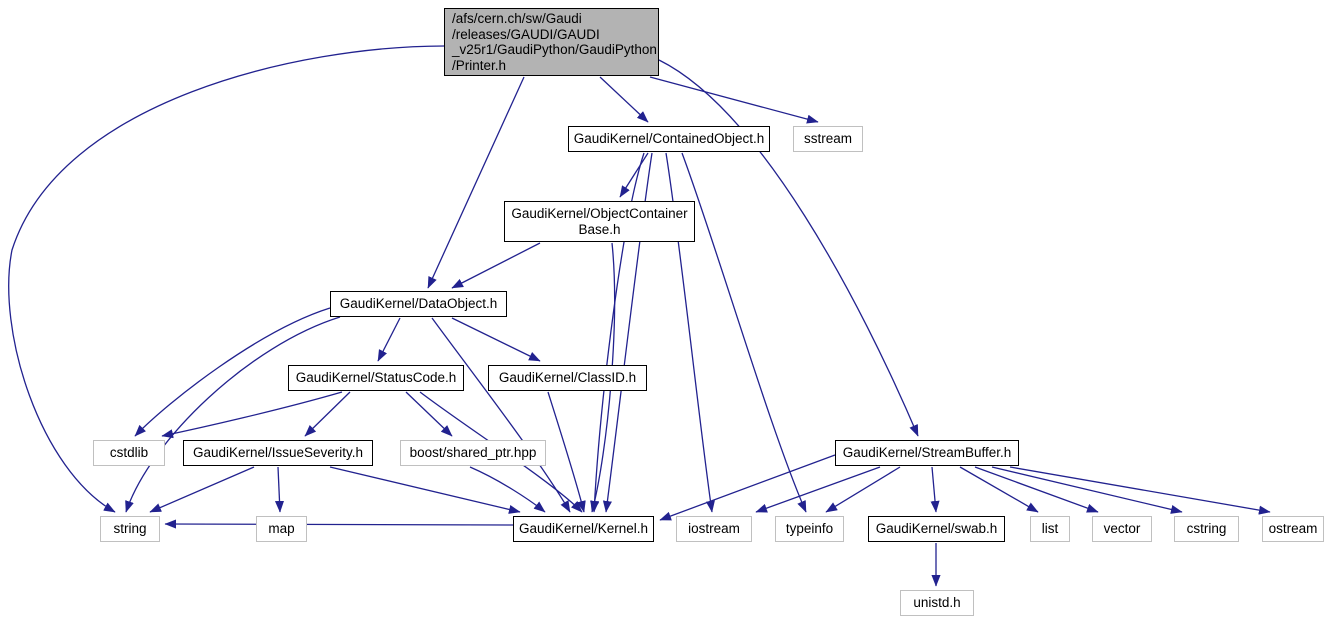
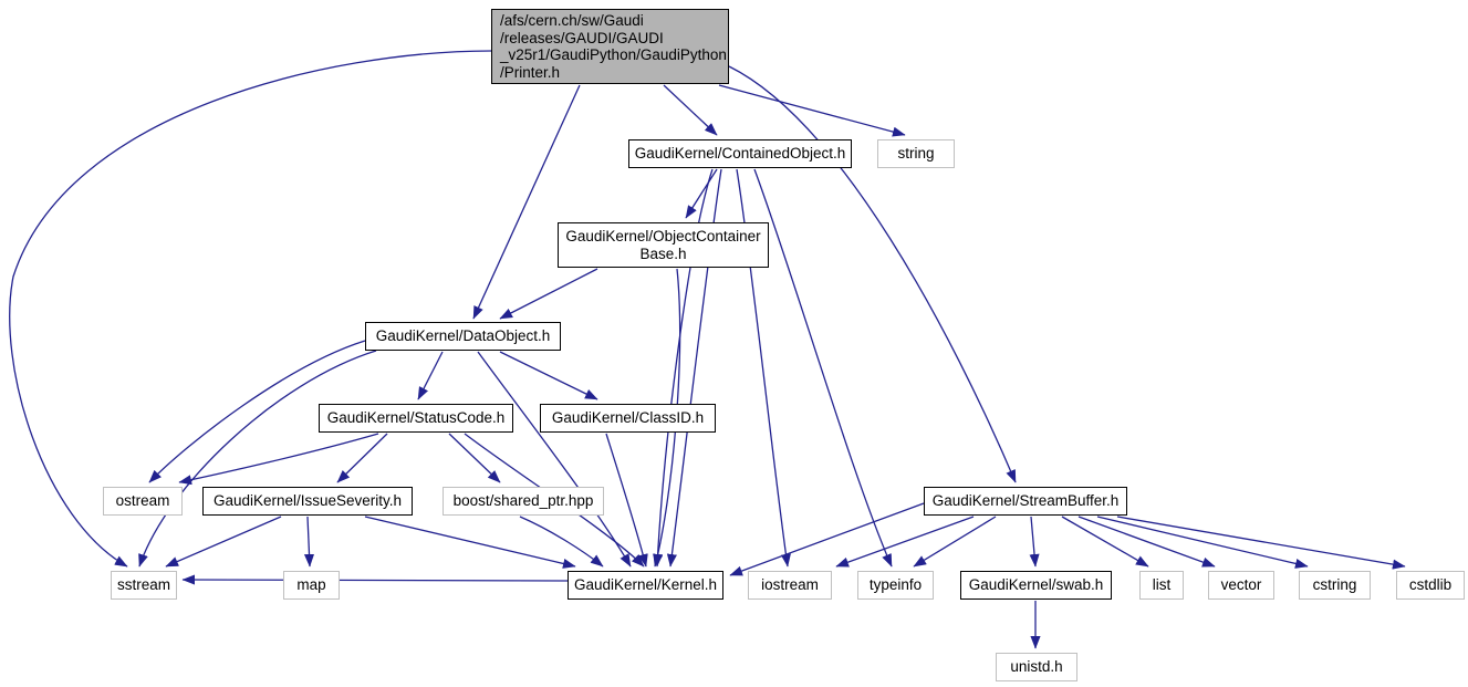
  /afs/cern.ch/sw/Gaudi
  /releases/GAUDI/GAUDI
  _v25r1/GaudiPython/GaudiPython
  /Printer.h
  GaudiKernel/ContainedObject.h
- sstream
+ string
  GaudiKernel/ObjectContainer
  Base.h
  GaudiKernel/DataObject.h
  GaudiKernel/StatusCode.h
  GaudiKernel/ClassID.h
- cstdlib
+ ostream
  GaudiKernel/IssueSeverity.h
  boost/shared_ptr.hpp
  GaudiKernel/StreamBuffer.h
- string
+ sstream
  map
  GaudiKernel/Kernel.h
  iostream
  typeinfo
  GaudiKernel/swab.h
  list
  vector
  cstring
- ostream
+ cstdlib
  unistd.h
